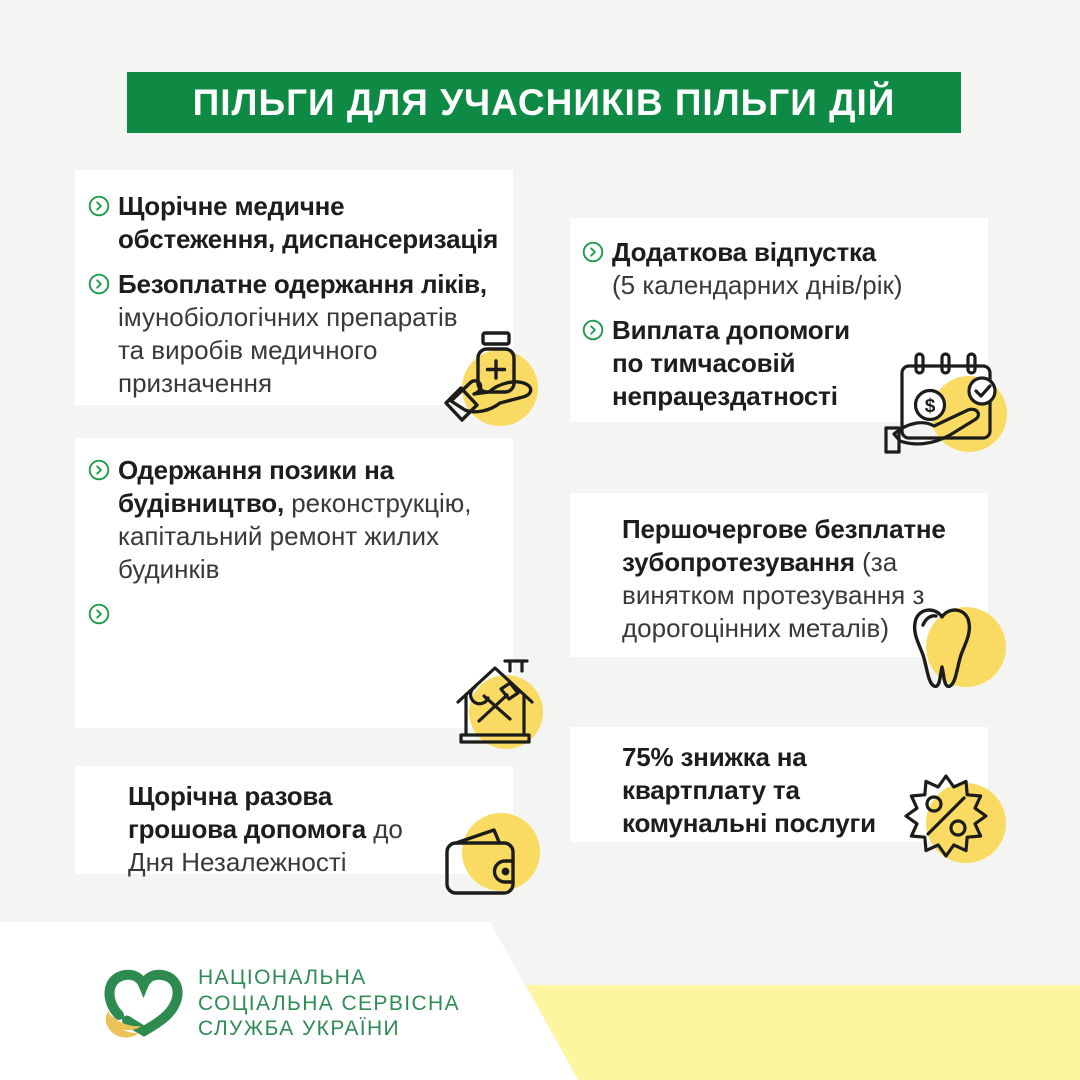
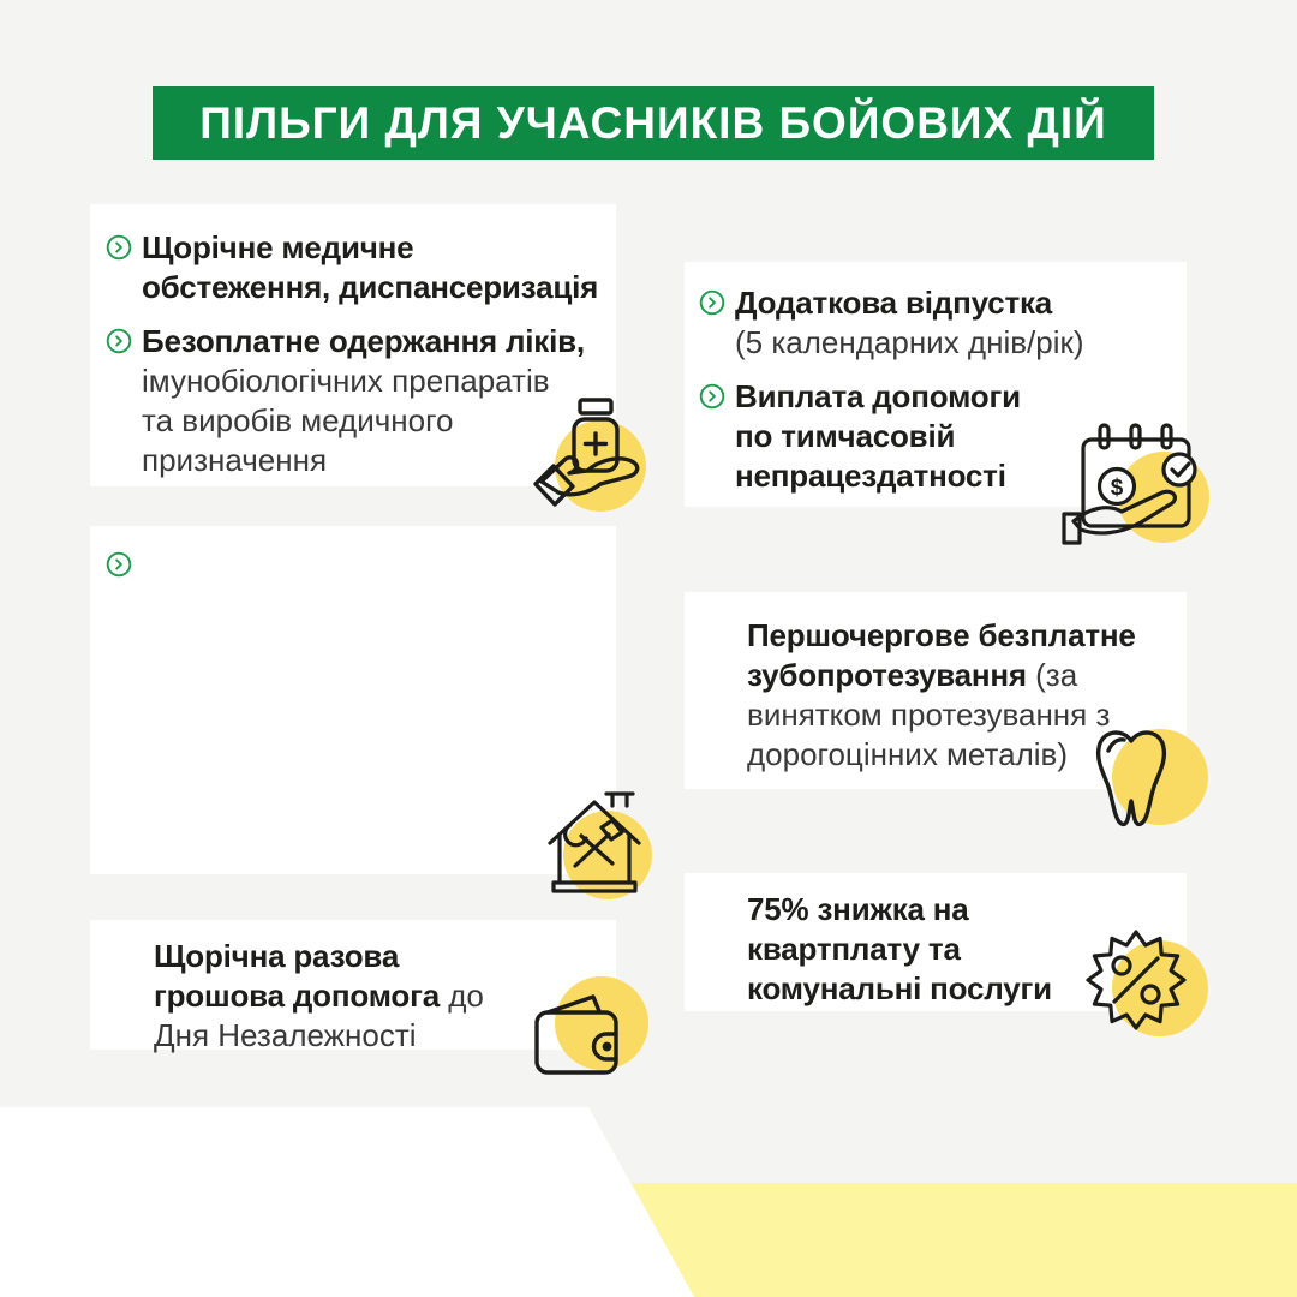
- ПІЛЬГИ ДЛЯ УЧАСНИКІВ ПІЛЬГИ ДІЙ
+ ПІЛЬГИ ДЛЯ УЧАСНИКІВ БОЙОВИХ ДІЙ
  Щорічне медичне
  обстеження, диспансеризація
  Безоплатне одержання ліків,
  імунобіологічних препаратів
  та виробів медичного
  призначення
- Одержання позики на
- будівництво, реконструкцію,
- капітальний ремонт жилих
- будинків
  Щорічна разова
  грошова допомога до
  Дня Незалежності
  Додаткова відпустка
  (5 календарних днів/рік)
  Виплата допомоги
  по тимчасовій
  непрацездатності
  Першочергове безплатне
  зубопротезування (за
  винятком протезування з
  дорогоцінних металів)
  75% знижка на
  квартплату та
  комунальні послуги
  $
- НАЦІОНАЛЬНА
- СОЦІАЛЬНА СЕРВІСНА
- СЛУЖБА УКРАЇНИ
